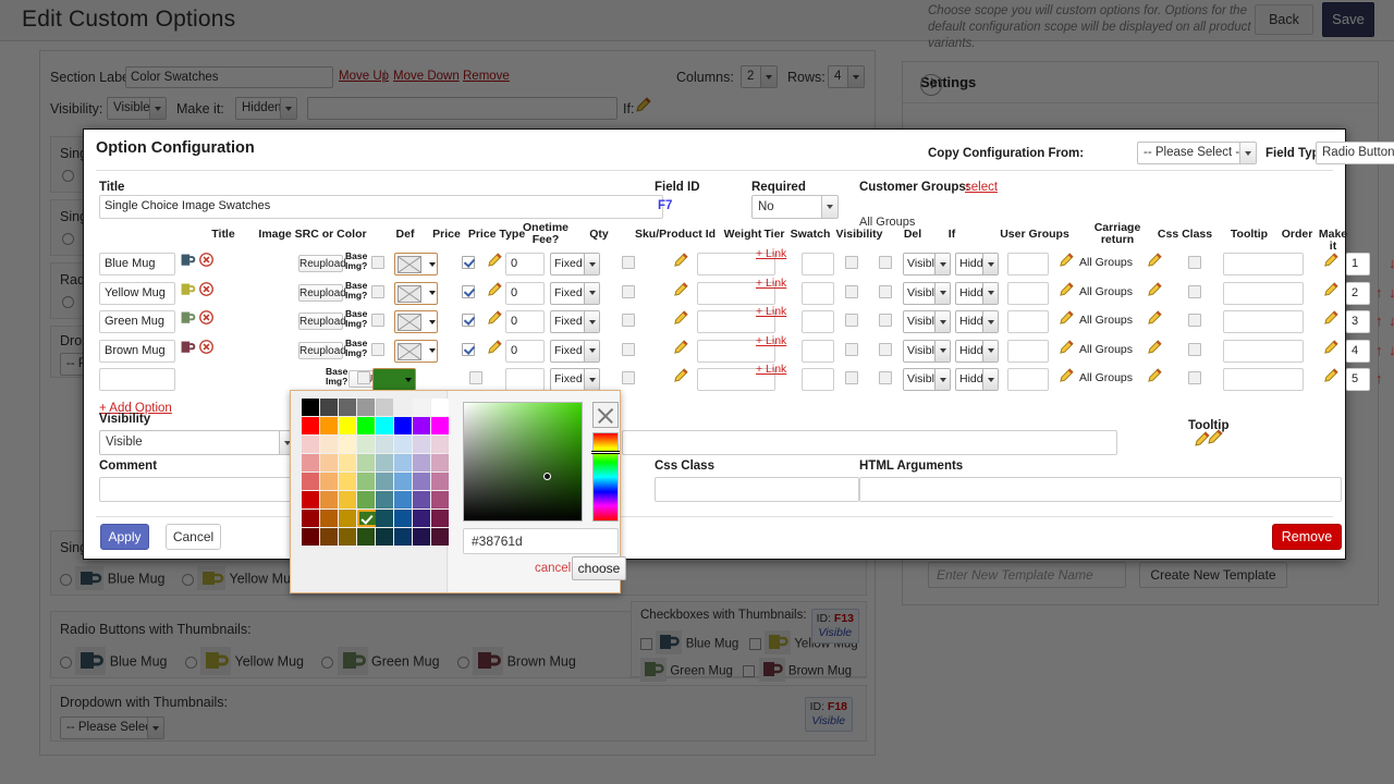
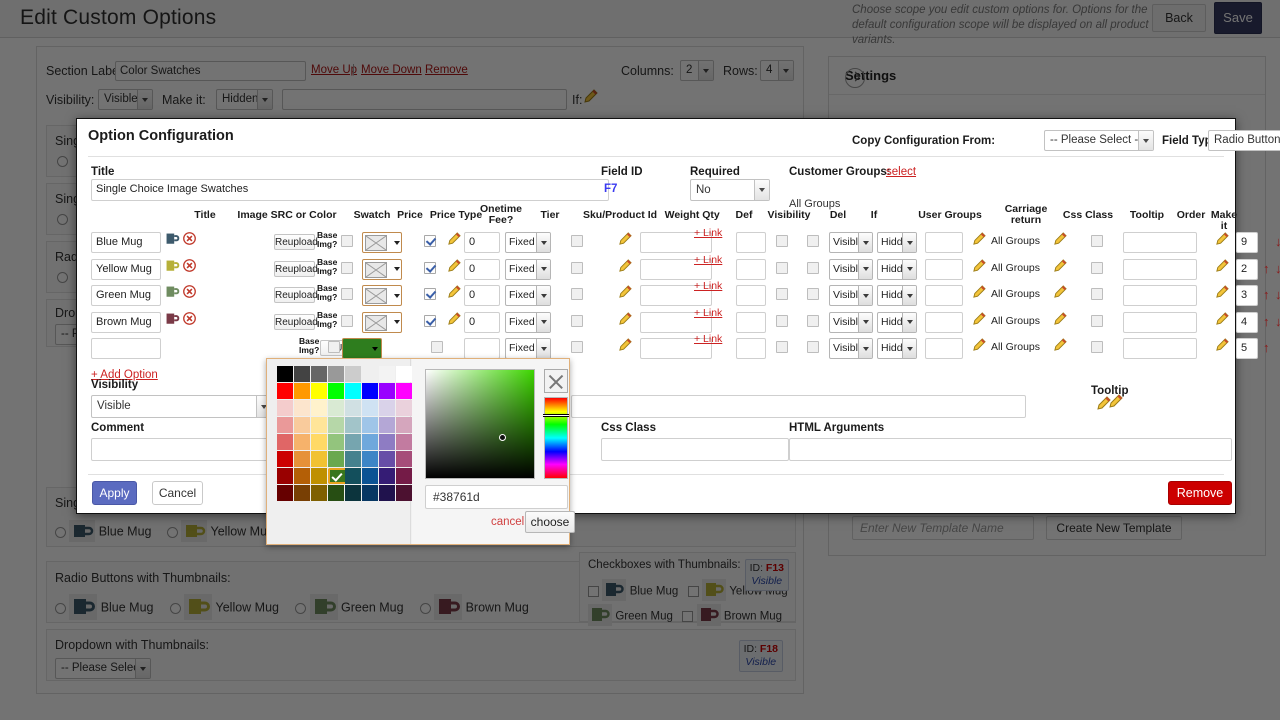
  Edit Custom Options
- Choose scope you will custom options for. Options for the default configuration scope will be displayed on all product variants.
+ Choose scope you edit custom options for. Options for the default configuration scope will be displayed on all product variants.
  Back
  Save
  Section Lab
  Color Swatches
  Move Up
  |
  Move Down
  Remove
  Columns:
  2
  Rows:
  4
  Visibility:
  Visible
  Make it:
  Hidden
  If:
  Radio Buttons with Thumbnails:
  Blue Mug Yellow Mug Green Mug Brown Mug
  Dropdown with Thumbnails:
  -- Please Sele
  ID: F18
  Visible
  Checkboxes with Thumbnails:
  Blue Mug Yellow Mug
  Green Mug Brown Mug
  ID: F13
  Visible
  Settings
  Enter New Template Name
  Create New Template
  Option Configuration
  Copy Configuration From:
  -- Please Select -
  Field Ty
  Radio Button
  Title
  Single Choice Image Swatches
  Field ID
  F7
  Required
  No
  Customer Groups:
  select
  All Groups
  Title
  Image SRC or Color
- Def
+ Swatch
  Price
  Price Type
  Onetime Fee?
- Qty
+ Tier
  Sku/Product Id
  Weight
- Tier
+ Qty
- Swatch
+ Def
  Visibility
  Del
  If
  User Groups
  Carriage return
  Css Class
  Tooltip
  Order
  Make it
  Blue Mug
  Reupload
  Base
  Img?
  0
  Fixed
  + Link
  Visible
  Hidd
  All Groups
- 1
+ 9
  ↓
  Yellow Mug
  Reupload
  Base
  Img?
  0
  Fixed
  + Link
  Visible
  Hidd
  All Groups
  2
  ↑
  ↓
  Green Mug
  Reupload
  Base
  Img?
  0
  Fixed
  + Link
  Visible
  Hidd
  All Groups
  3
  ↑
  ↓
  Brown Mug
  Reupload
  Base
  Img?
  0
  Fixed
  + Link
  Visible
  Hidd
  All Groups
  4
  ↑
  ↓
  Base
  Img?
  Fixed
  + Link
  Visible
  Hidd
  All Groups
  5
  ↑
  + Add Option
  Visibility
  Visible
  Comment
  Tooltip
  Css Class
  HTML Arguments
  Apply
  Cancel
  Remove
  #38761d
  cancel
  choose
